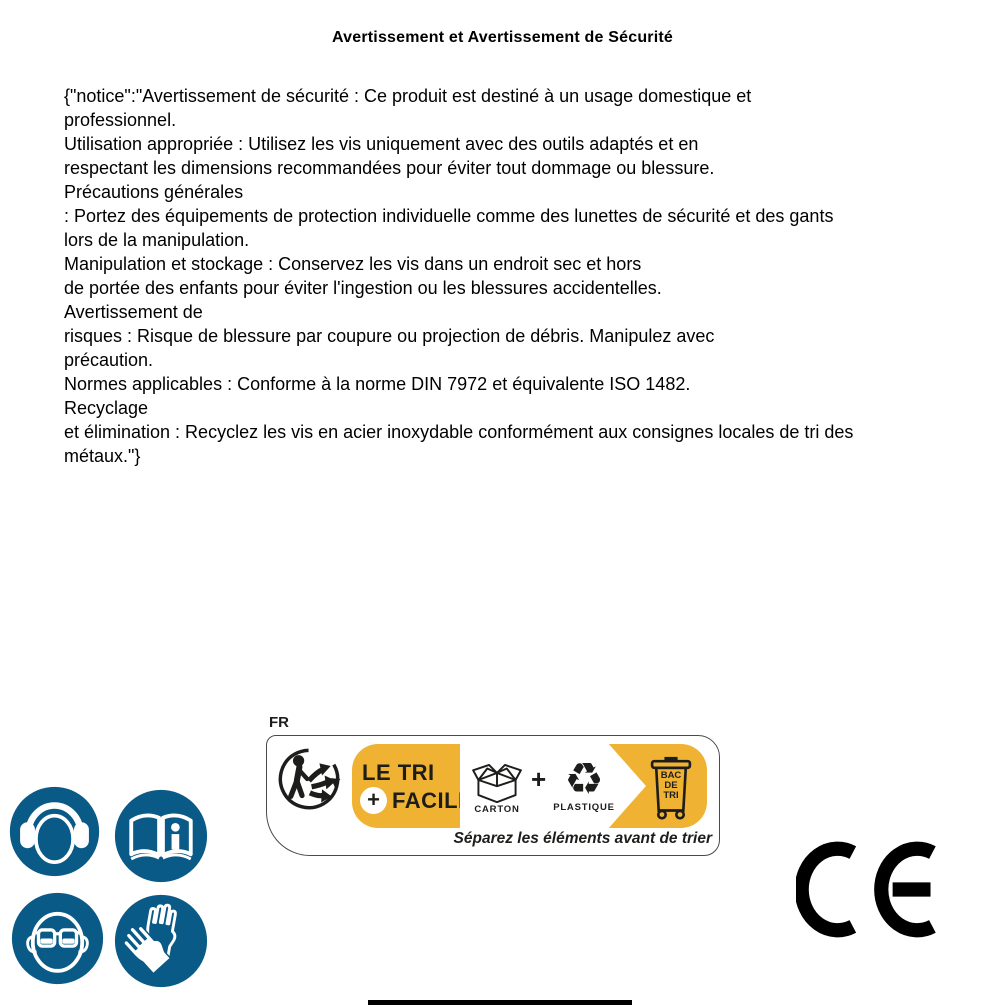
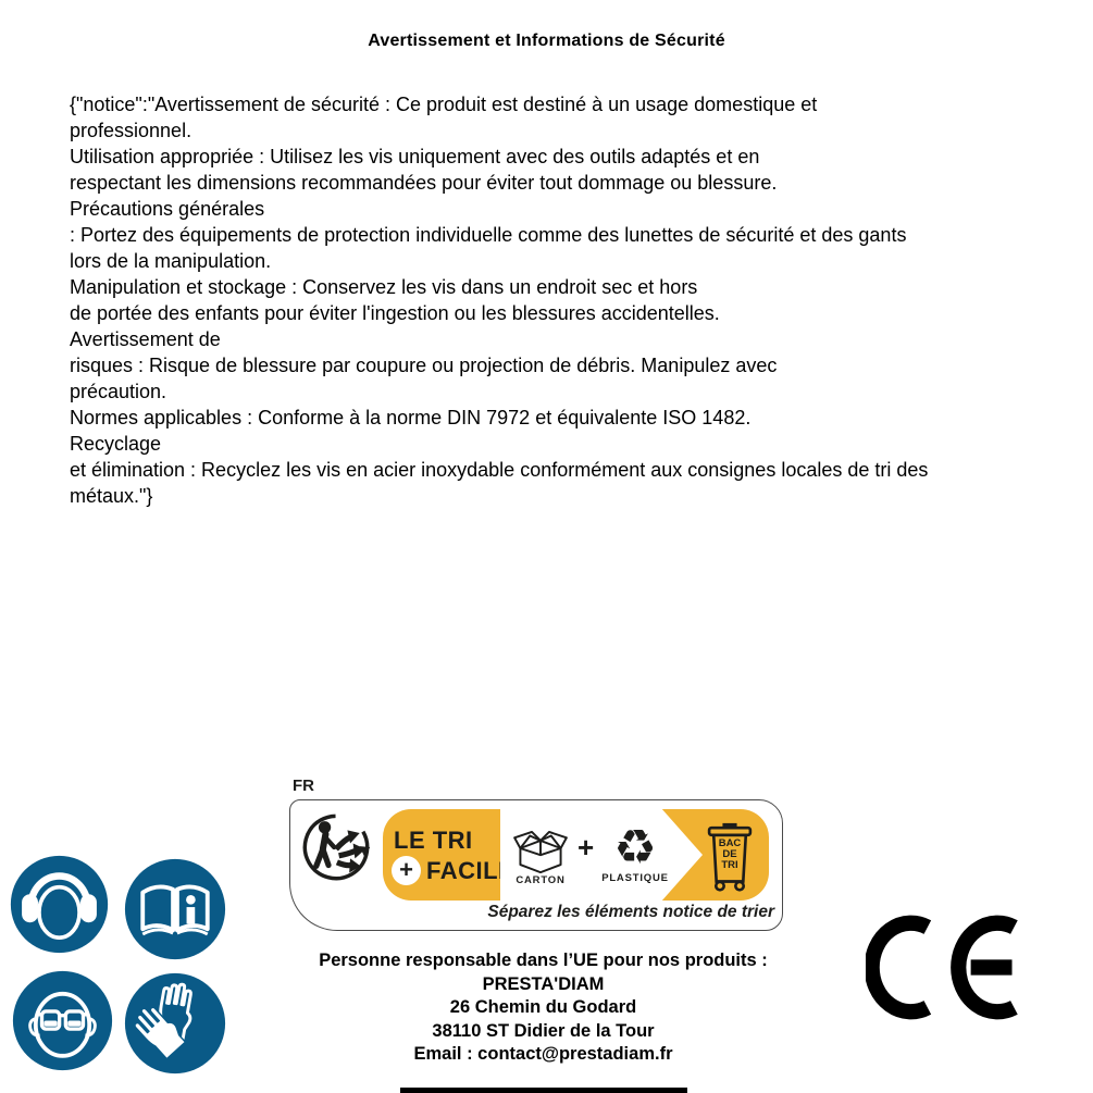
- Avertissement et Avertissement de Sécurité
+ Avertissement et Informations de Sécurité
  {"notice":"Avertissement de sécurité : Ce produit est destiné à un usage domestique et
  professionnel.
  Utilisation appropriée : Utilisez les vis uniquement avec des outils adaptés et en
  respectant les dimensions recommandées pour éviter tout dommage ou blessure.
  Précautions générales
  : Portez des équipements de protection individuelle comme des lunettes de sécurité et des gants
  lors de la manipulation.
  Manipulation et stockage : Conservez les vis dans un endroit sec et hors
  de portée des enfants pour éviter l'ingestion ou les blessures accidentelles.
  Avertissement de
  risques : Risque de blessure par coupure ou projection de débris. Manipulez avec
  précaution.
  Normes applicables : Conforme à la norme DIN 7972 et équivalente ISO 1482.
  Recyclage
  et élimination : Recyclez les vis en acier inoxydable conformément aux consignes locales de tri des
  métaux."}
  FR
  LE TRI
  +
  FACIL
  CARTON
  +
  ♻
  PLASTIQUE
  BAC
  DE
  TRI
- Séparez les éléments avant de trier
+ Séparez les éléments notice de trier
+ Personne responsable dans l’UE pour nos produits :
+ PRESTA'DIAM
+ 26 Chemin du Godard
+ 38110 ST Didier de la Tour
+ Email : contact@prestadiam.fr
